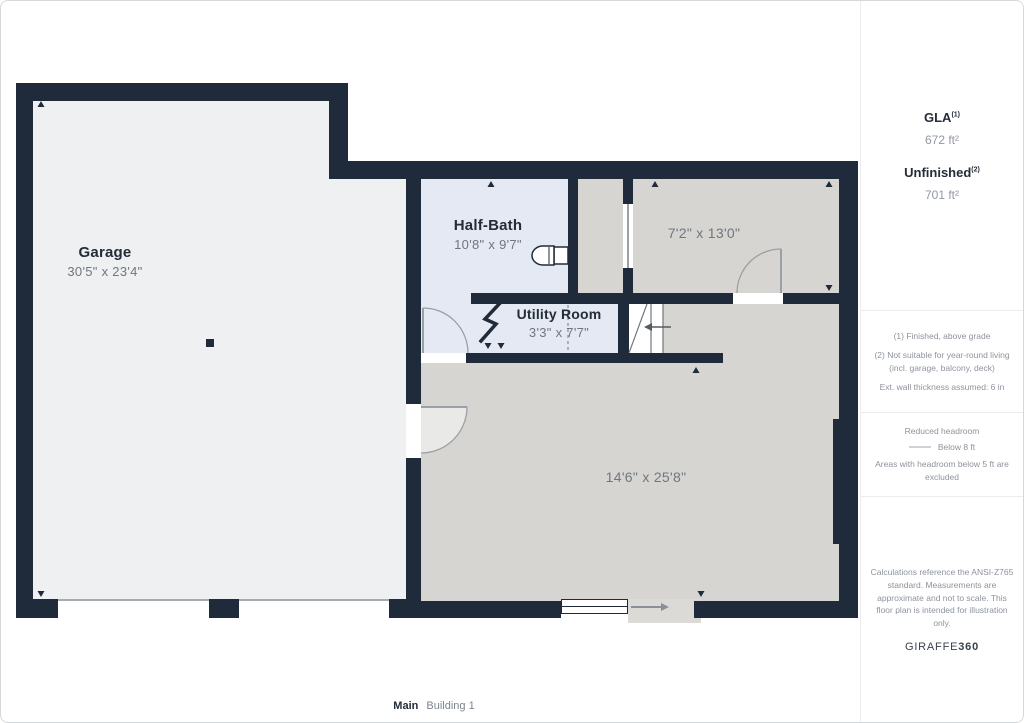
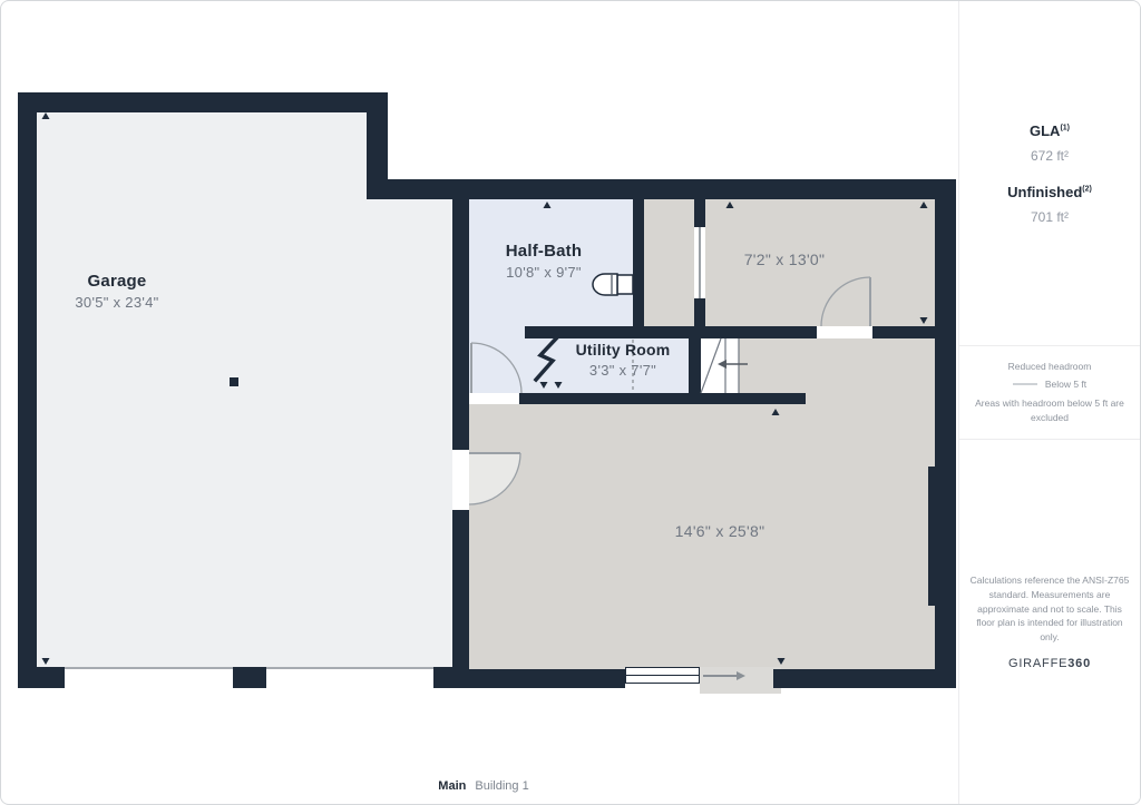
  Garage
  30'5" x 23'4"
  Half-Bath
  10'8" x 9'7"
  Utility Room
  3'3" x 7'7"
  7'2" x 13'0"
  14'6" x 25'8"
  672 ft²
  Unfinished
  701 ft²
- (1) Finished, above grade
- (2) Not suitable for year-round living (incl. garage, balcony, deck)
- Ext. wall thickness assumed: 6 in
  Reduced headroom
- Below 8 ft
+ Below 5 ft
  Areas with headroom below 5 ft are excluded
  Calculations reference the ANSI-Z765 standard. Measurements are approximate and not to scale. This floor plan is intended for illustration only.
  GIRAFFE360
  Main
  Building 1
